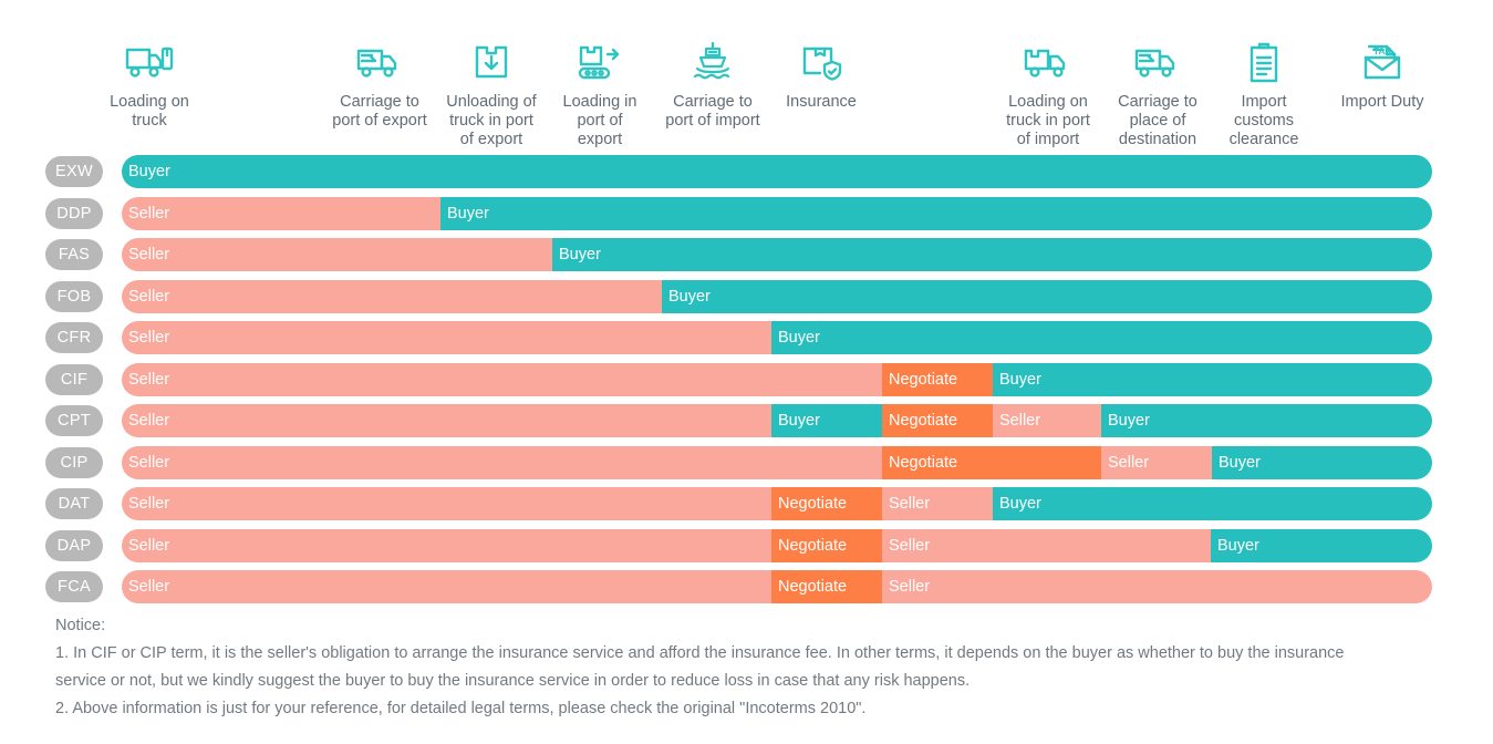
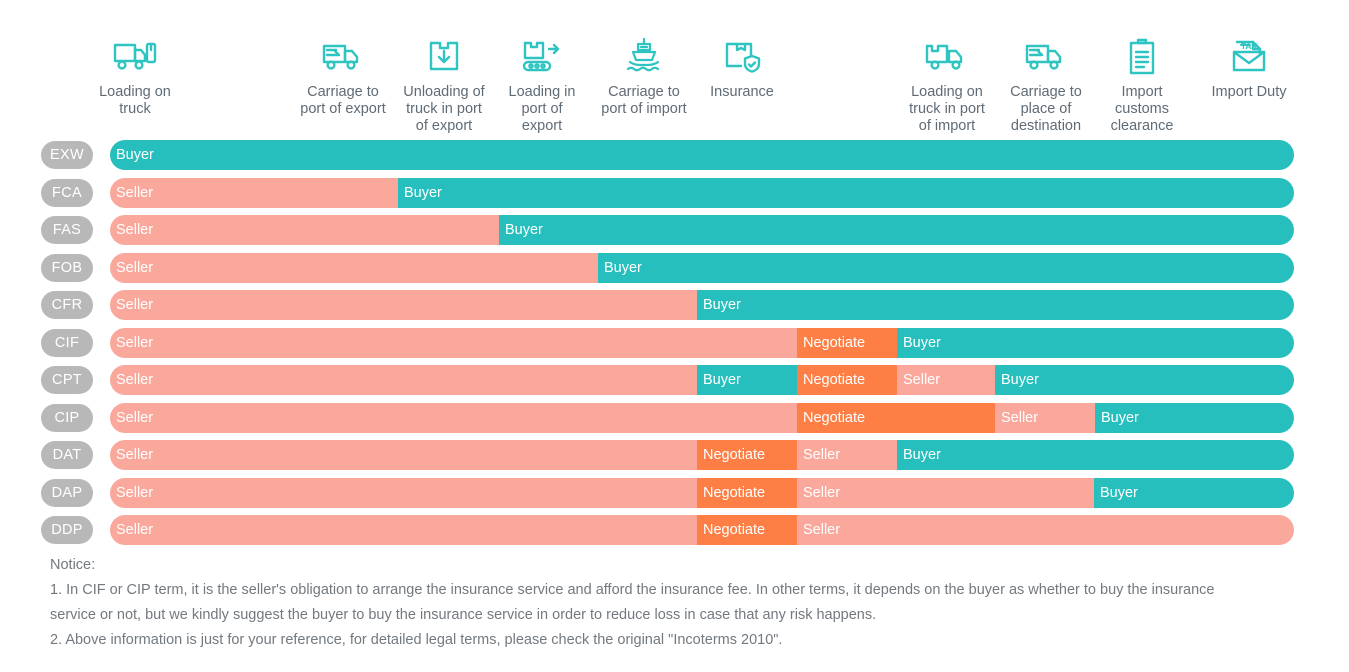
  Loading on
  truck
  Carriage to
  port of export
  Unloading of
  truck in port
  of export
  Loading in
  port of
  export
  Carriage to
  port of import
  Insurance
  Loading on
  truck in port
  of import
  Carriage to
  place of
  destination
  Import
  customs
  clearance
  TAX
  Import Duty
  EXW
  Buyer
- DDP
+ FCA
  Seller
  Buyer
  FAS
  Seller
  Buyer
  FOB
  Seller
  Buyer
  CFR
  Seller
  Buyer
  CIF
  Seller
  Negotiate
  Buyer
  CPT
  Seller
  Buyer
  Negotiate
  Seller
  Buyer
  CIP
  Seller
  Negotiate
  Seller
  Buyer
  DAT
  Seller
  Negotiate
  Seller
  Buyer
  DAP
  Seller
  Negotiate
  Seller
  Buyer
- FCA
+ DDP
  Seller
  Negotiate
  Seller
  Notice:
  1. In CIF or CIP term, it is the seller's obligation to arrange the insurance service and afford the insurance fee. In other terms, it depends on the buyer as whether to buy the insurance
  service or not, but we kindly suggest the buyer to buy the insurance service in order to reduce loss in case that any risk happens.
  2. Above information is just for your reference, for detailed legal terms, please check the original "Incoterms 2010".
